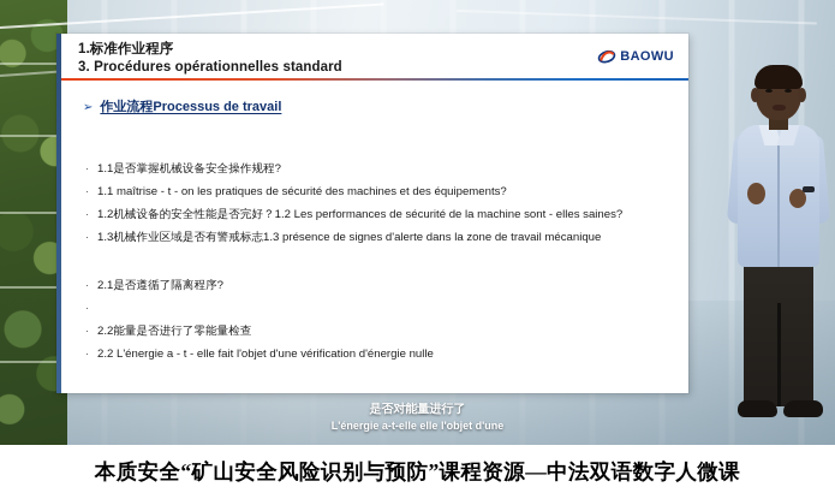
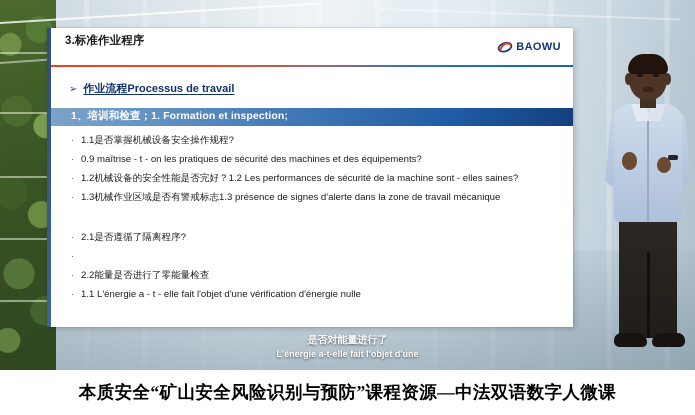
- 1.标准作业程序
+ 3.标准作业程序
- 3. Procédures opérationnelles standard
  BAOWU
  ➢
  作业流程Processus de travail
+ 1、培训和检查；1. Formation et inspection;
  ·
  1.1是否掌握机械设备安全操作规程?
  ·
- 1.1 maîtrise - t - on les pratiques de sécurité des machines et des équipements?
+ 0.9 maîtrise - t - on les pratiques de sécurité des machines et des équipements?
  ·
  1.2机械设备的安全性能是否完好？1.2 Les performances de sécurité de la machine sont - elles saines?
  ·
  1.3机械作业区域是否有警戒标志1.3 présence de signes d'alerte dans la zone de travail mécanique
  ·
  2.1是否遵循了隔离程序?
  ·
  ·
  2.2能量是否进行了零能量检查
  ·
- 2.2 L'énergie a - t - elle fait l'objet d'une vérification d'énergie nulle
+ 1.1 L'énergie a - t - elle fait l'objet d'une vérification d'énergie nulle
  是否对能量进行了
- L'énergie a-t-elle elle l'objet d'une
+ L'énergie a-t-elle fait l'objet d'une
  本质安全“矿山安全风险识别与预防”课程资源—中法双语数字人微课
